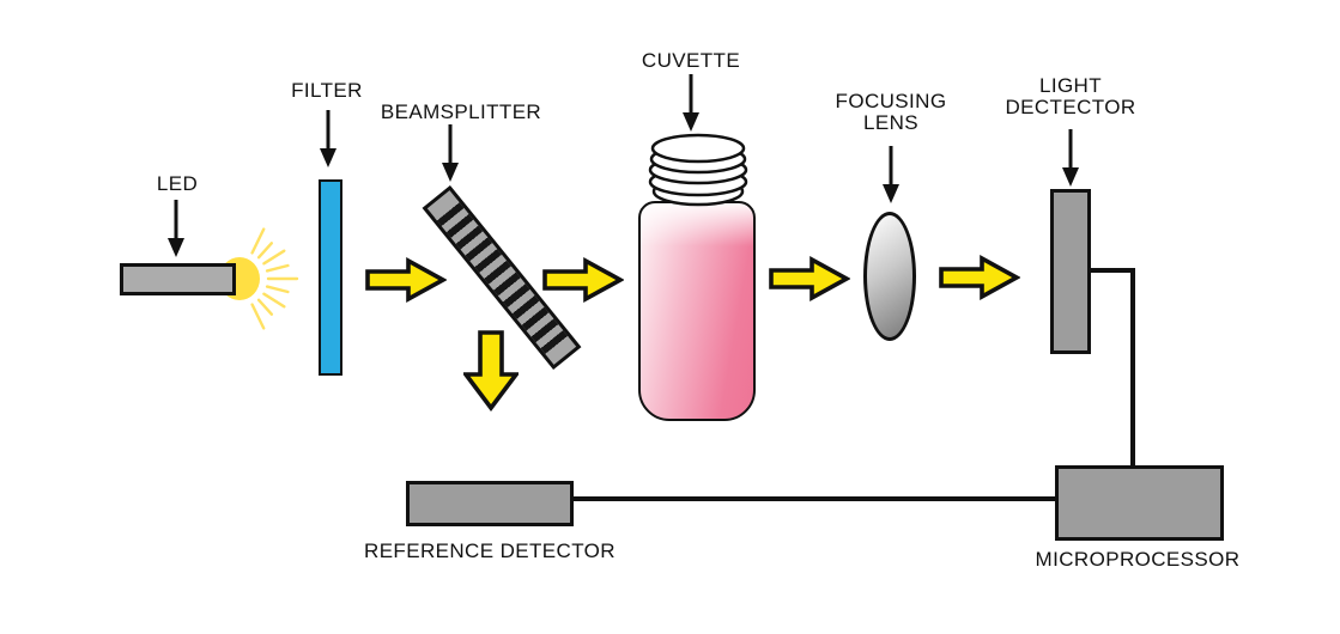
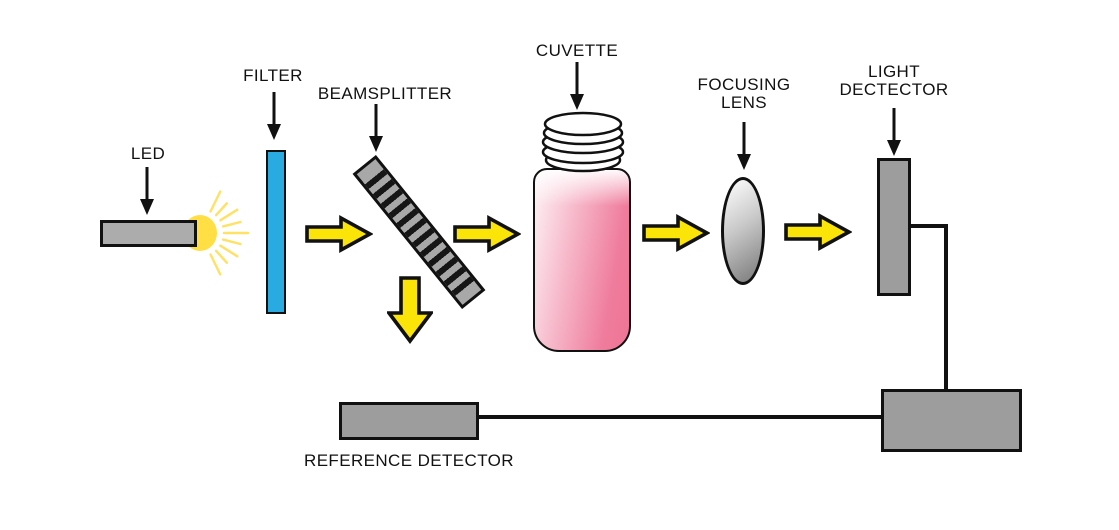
  LED
  FILTER
  BEAMSPLITTER
  CUVETTE
  FOCUSING
  LENS
  LIGHT
  DECTECTOR
  REFERENCE DETECTOR
- MICROPROCESSOR
